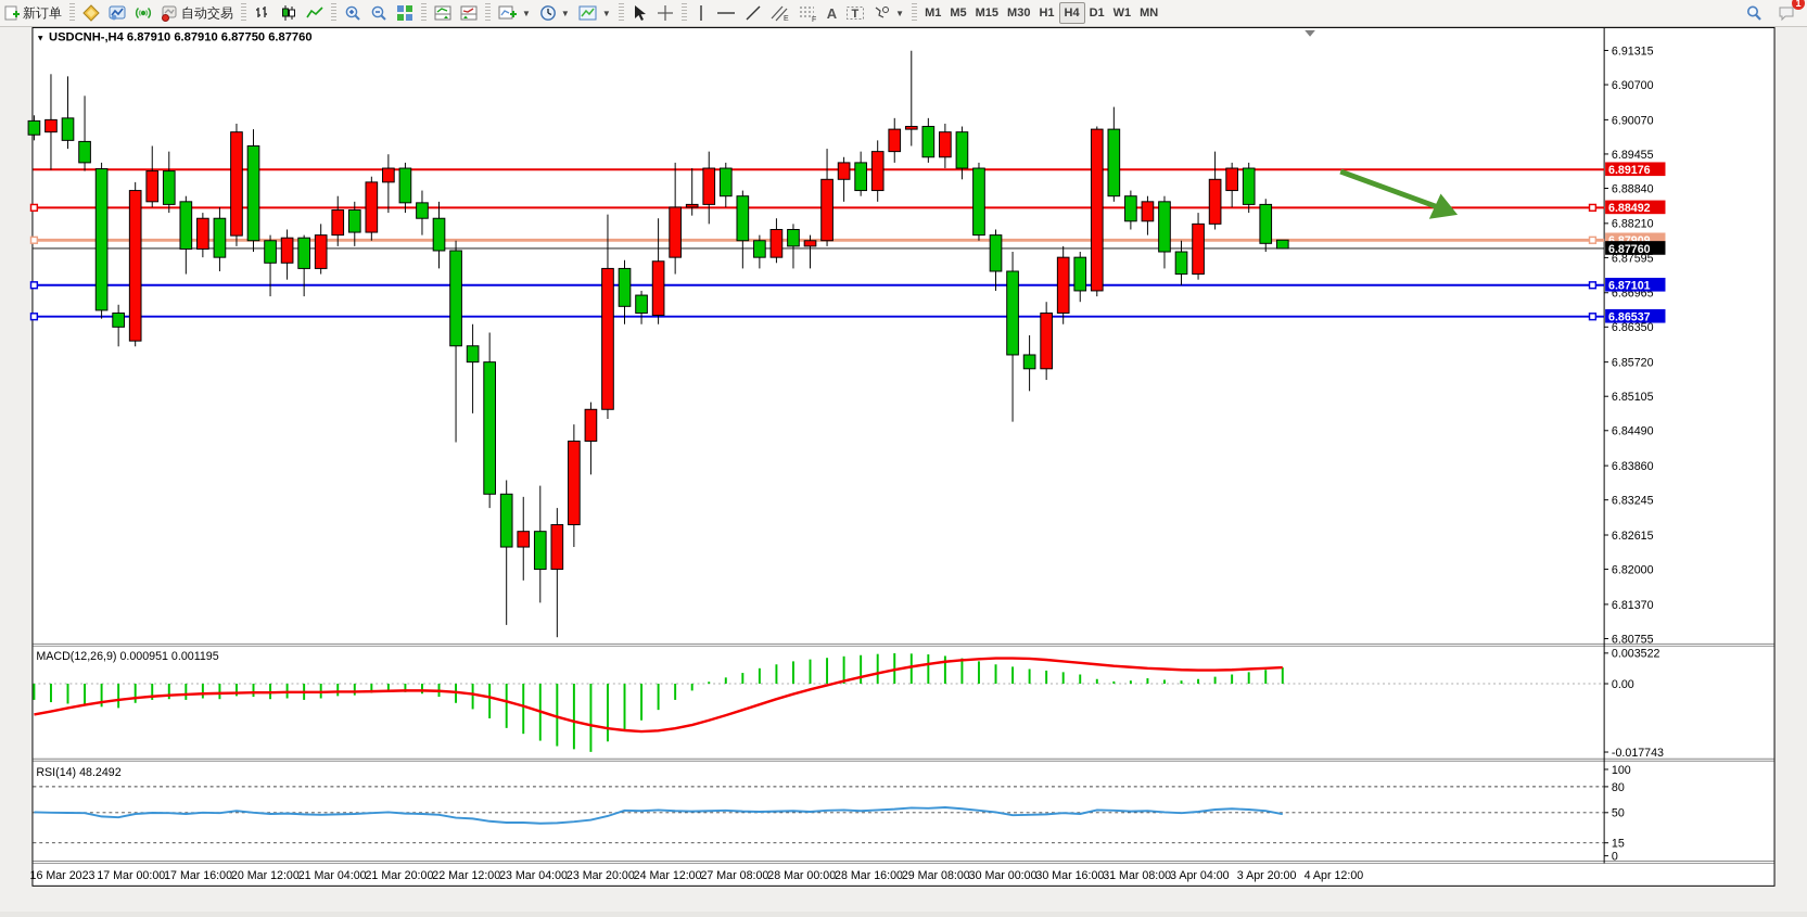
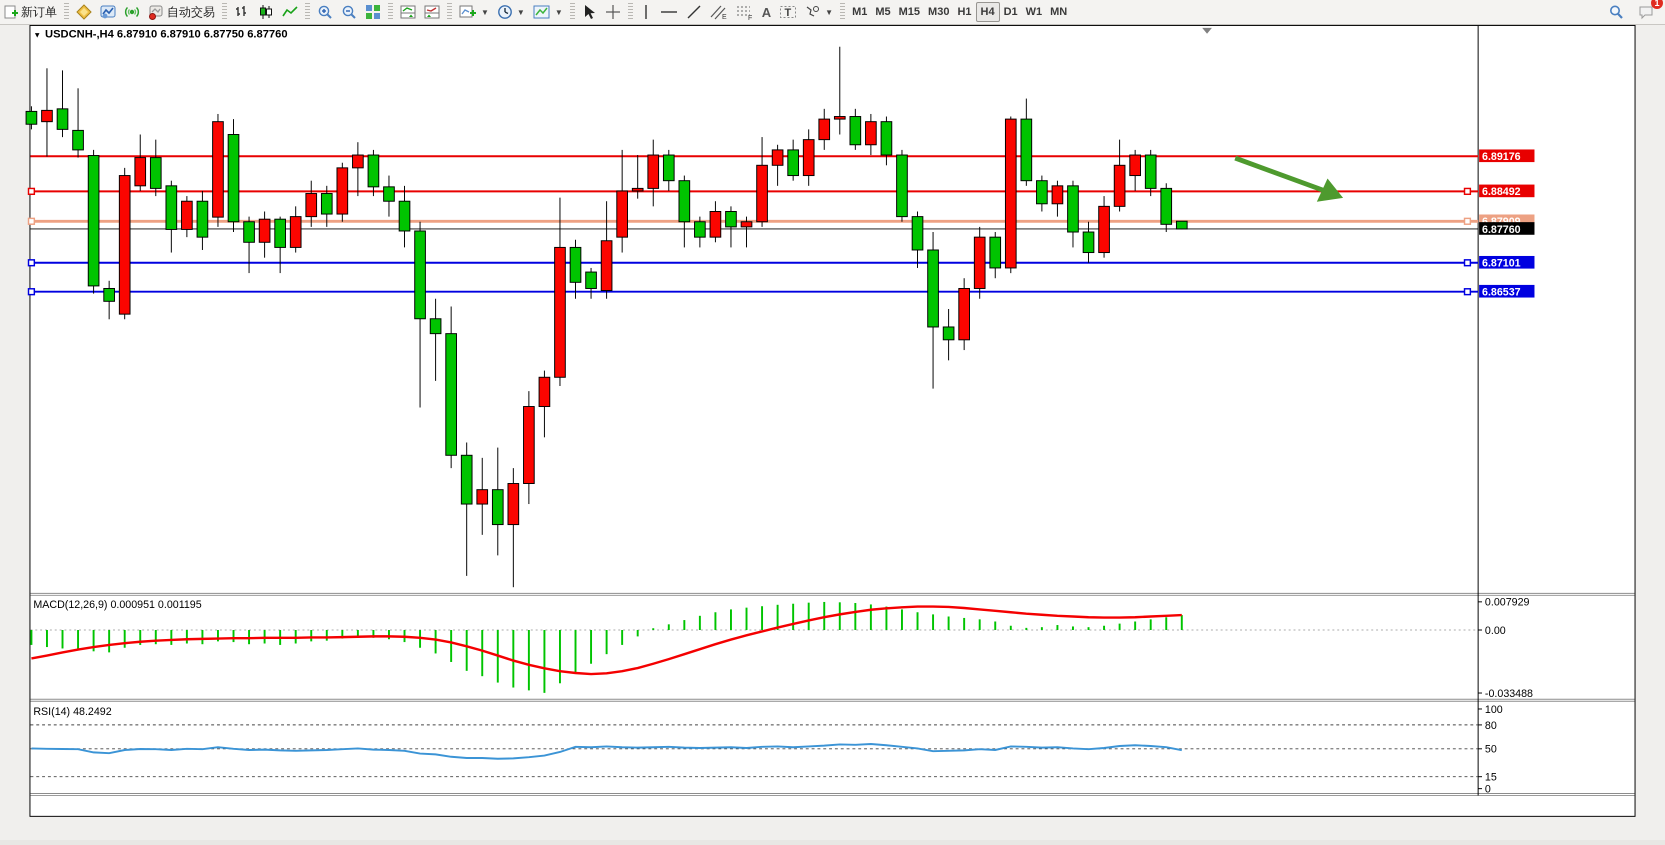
  新订单
  自动交易
  ▼
  ▼
  ▼
  A
  T
  ▼
  M1
  M5
  M15
  M30
  H1
  H4
  D1
  W1
  MN
  1
- 6.91315
- 6.90700
- 6.90070
- 6.89455
- 6.88840
- 6.88210
- 6.87595
- 6.86965
- 6.86350
- 6.85720
- 6.85105
- 6.84490
- 6.83860
- 6.83245
- 6.82615
- 6.82000
- 6.81370
- 6.80755
  6.89176
  6.88492
  6.87101
  6.86537
  6.87760
  ▼
  USDCNH-,H4 6.87910 6.87910 6.87750 6.87760
- 0.003522
+ 0.007929
  0.00
- -0.017743
+ -0.033488
  MACD(12,26,9) 0.000951 0.001195
  100
  80
  50
  15
  0
  RSI(14) 48.2492
- 16 Mar 2023
- 17 Mar 00:00
- 17 Mar 16:00
- 20 Mar 12:00
- 21 Mar 04:00
- 21 Mar 20:00
- 22 Mar 12:00
- 23 Mar 04:00
- 23 Mar 20:00
- 24 Mar 12:00
- 27 Mar 08:00
- 28 Mar 00:00
- 28 Mar 16:00
- 29 Mar 08:00
- 30 Mar 00:00
- 30 Mar 16:00
- 31 Mar 08:00
- 3 Apr 04:00
- 3 Apr 20:00
- 4 Apr 12:00
